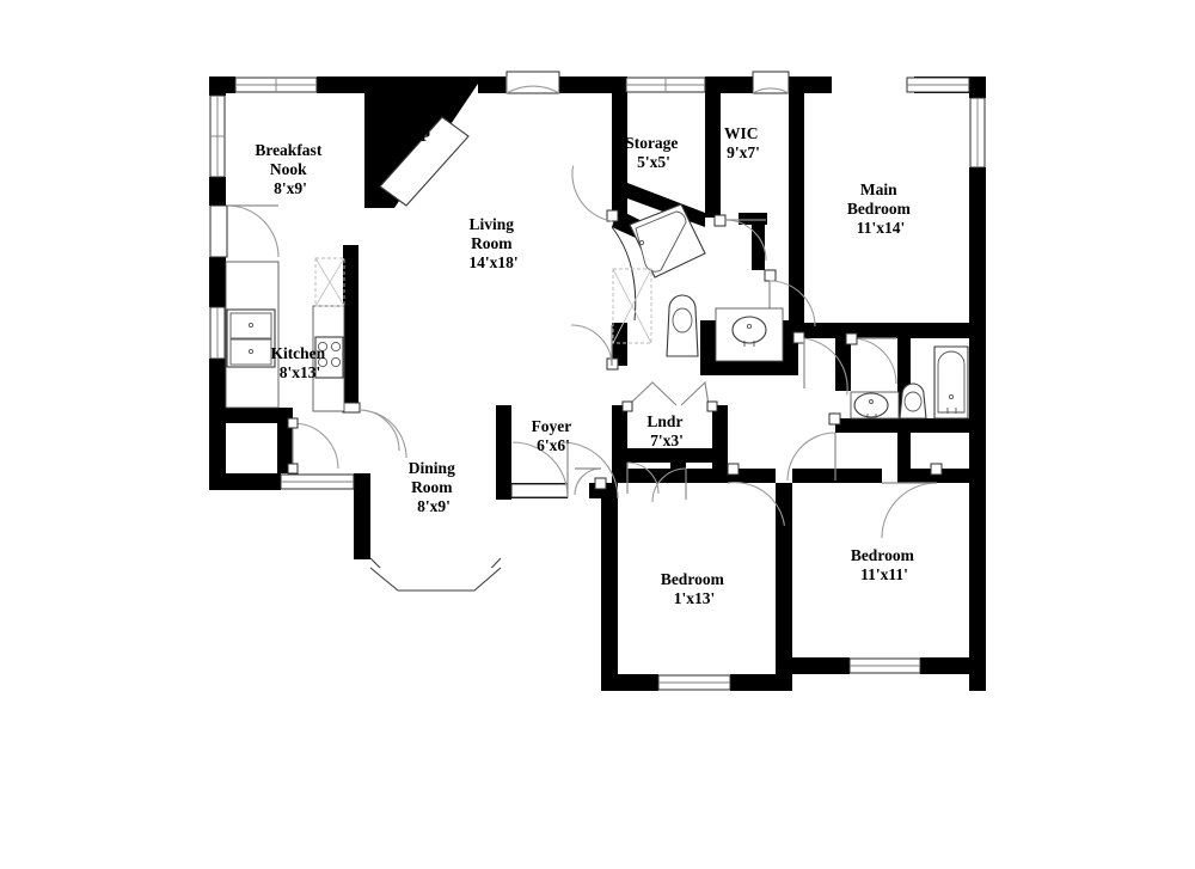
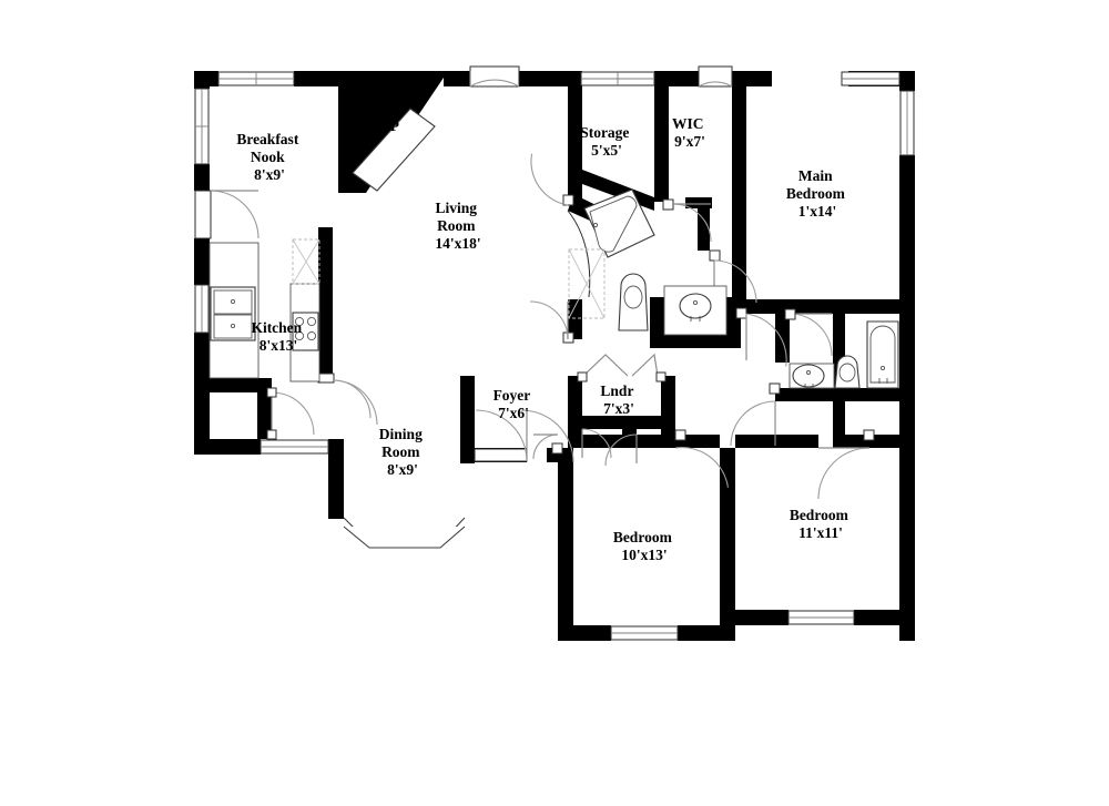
  Breakfast Nook 8'x9'
  Kitchen 8'x13'
  Living Room 14'x18'
  Dining Room 8'x9'
- Foyer 6'x6'
+ Foyer 7'x6'
  Lndr 7'x3'
  Storage 5'x5'
  WIC 9'x7'
- Main Bedroom 11'x14'
+ Main Bedroom 1'x14'
- Bedroom 1'x13'
+ Bedroom 10'x13'
  Bedroom 11'x11'
  FP
